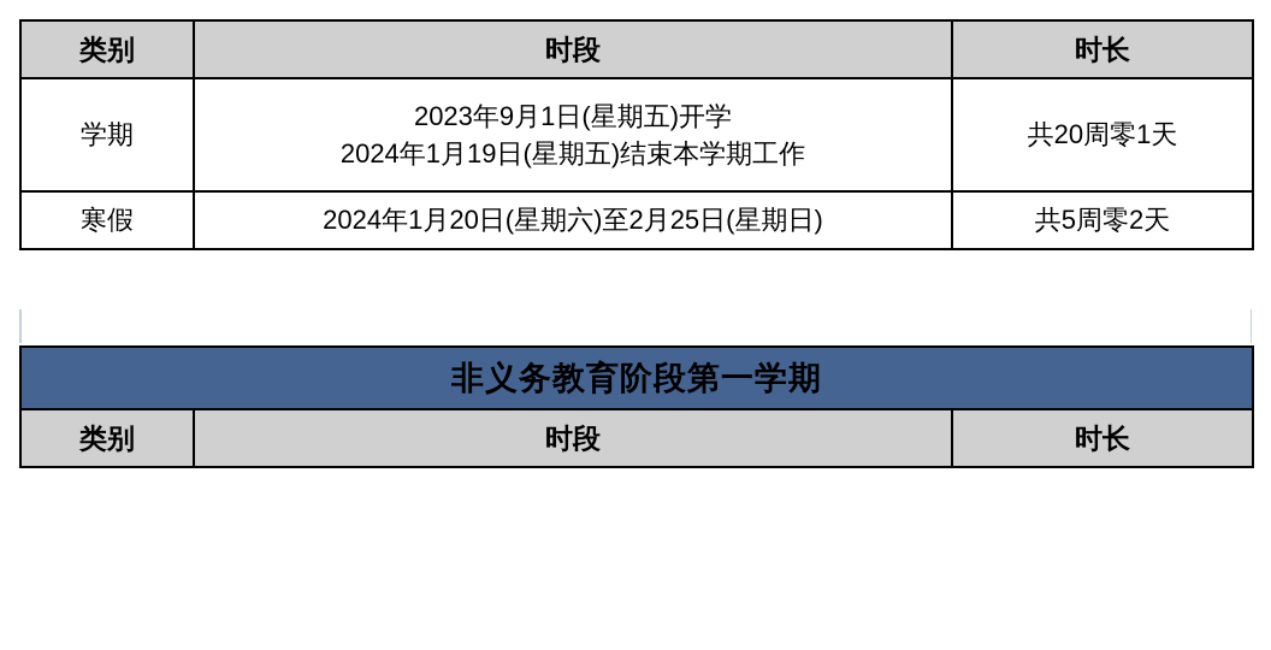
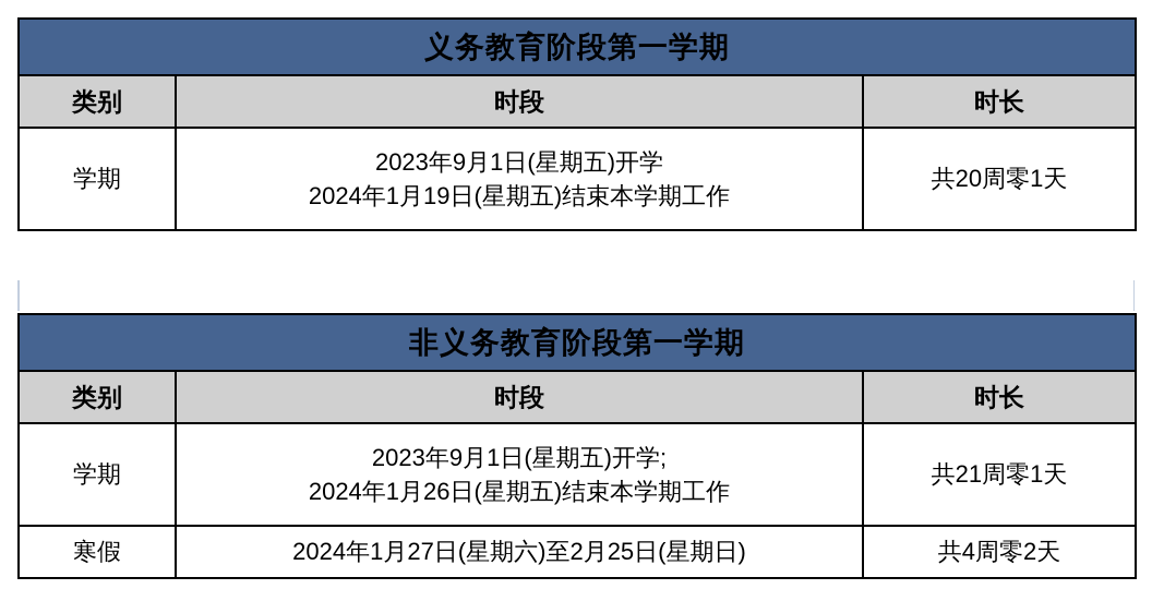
+ 义务教育阶段第一学期
  类别	时段	时长
  学期	2023年9月1日(星期五)开学 2024年1月19日(星期五)结束本学期工作	共20周零1天
- 寒假	2024年1月20日(星期六)至2月25日(星期日)	共5周零2天
  非义务教育阶段第一学期
  类别	时段	时长
+ 学期	2023年9月1日(星期五)开学; 2024年1月26日(星期五)结束本学期工作	共21周零1天
+ 寒假	2024年1月27日(星期六)至2月25日(星期日)	共4周零2天
